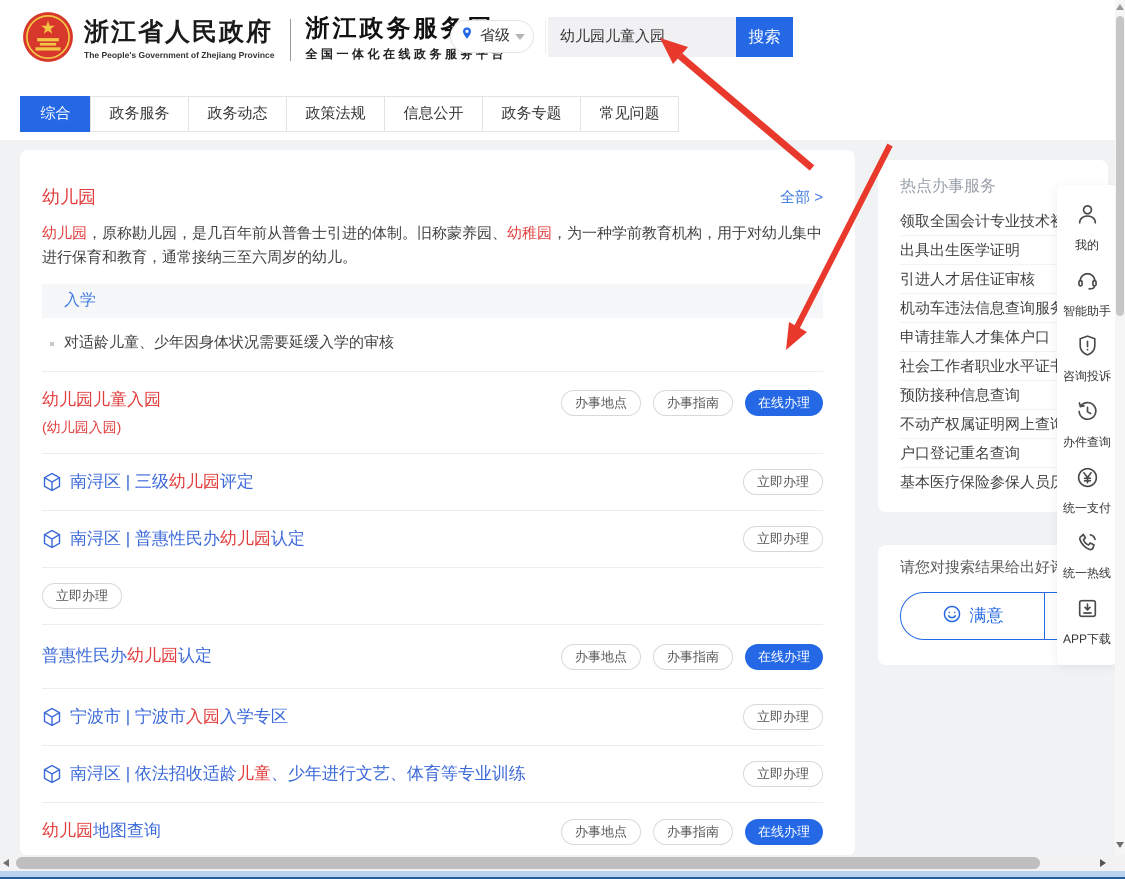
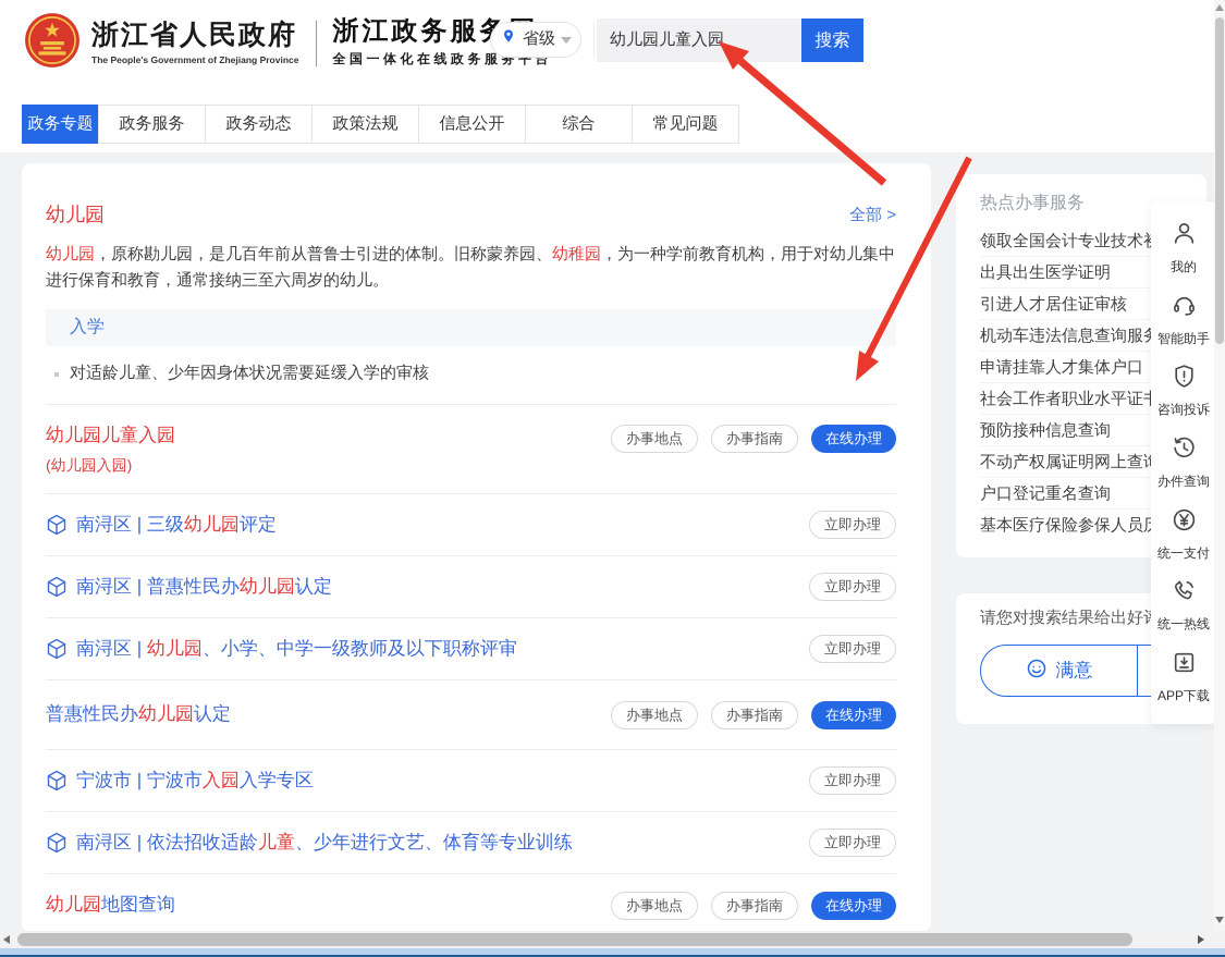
  浙江省人民政府
  The People's Government of Zhejiang Province
  浙江政务服
  全国一体化在线政务服务平台
  省级
  幼儿园儿童入园
  搜索
- 综合
+ 政务专题
  政务服务
  政务动态
  政策法规
  信息公开
- 政务专题
+ 综合
  常见问题
  幼儿园
  全部 >
  幼儿园，原称勘儿园，是几百年前从普鲁士引进的体制。旧称蒙养园、幼稚园，为一种学前教育机构，用于对幼儿集中进行保育和教育，通常接纳三至六周岁的幼儿。
  入学
  对适龄儿童、少年因身体状况需要延缓入学的审核
  幼儿园儿童入园
  (幼儿园入园)
  办事地点
  办事指南
  在线办理
  南浔区 | 三级幼儿园评定
  立即办理
  南浔区 | 普惠性民办幼儿园认定
  立即办理
+ 南浔区 | 幼儿园、小学、中学一级教师及以下职称评审
  立即办理
  普惠性民办幼儿园认定
  办事地点
  办事指南
  在线办理
  宁波市 | 宁波市入园入学专区
  立即办理
  南浔区 | 依法招收适龄儿童、少年进行文艺、体育等专业训练
  立即办理
  幼儿园地图查询
  办事地点
  办事指南
  在线办理
  热点办事服务
  领取全国会计专业技术
  出具出生医学证明
  引进人才居住证审核
  机动车违法信息查询服
  申请挂靠人才集体户口
  社会工作者职业水平证
  预防接种信息查询
  不动产权属证明网上查
  户口登记重名查询
  基本医疗保险参保人员
  请您对搜索结果给出好
  满意
  我的
  智能助手
  咨询投诉
  办件查询
  统一支付
  统一热线
  APP下载
